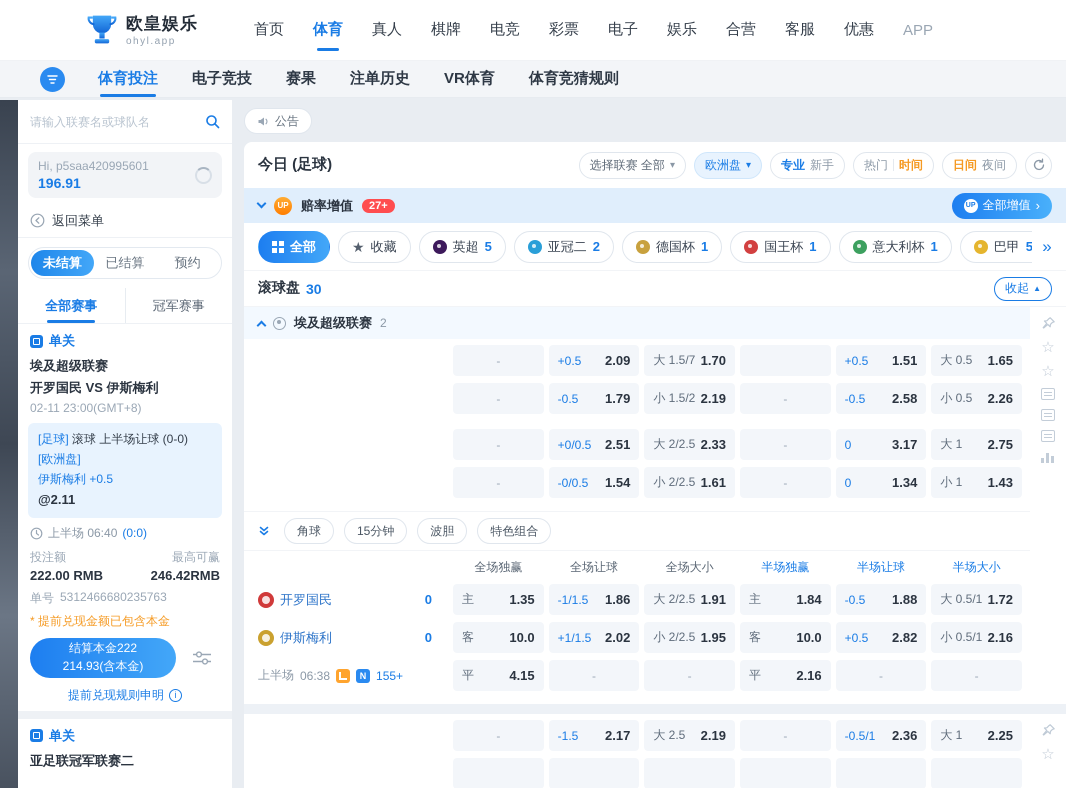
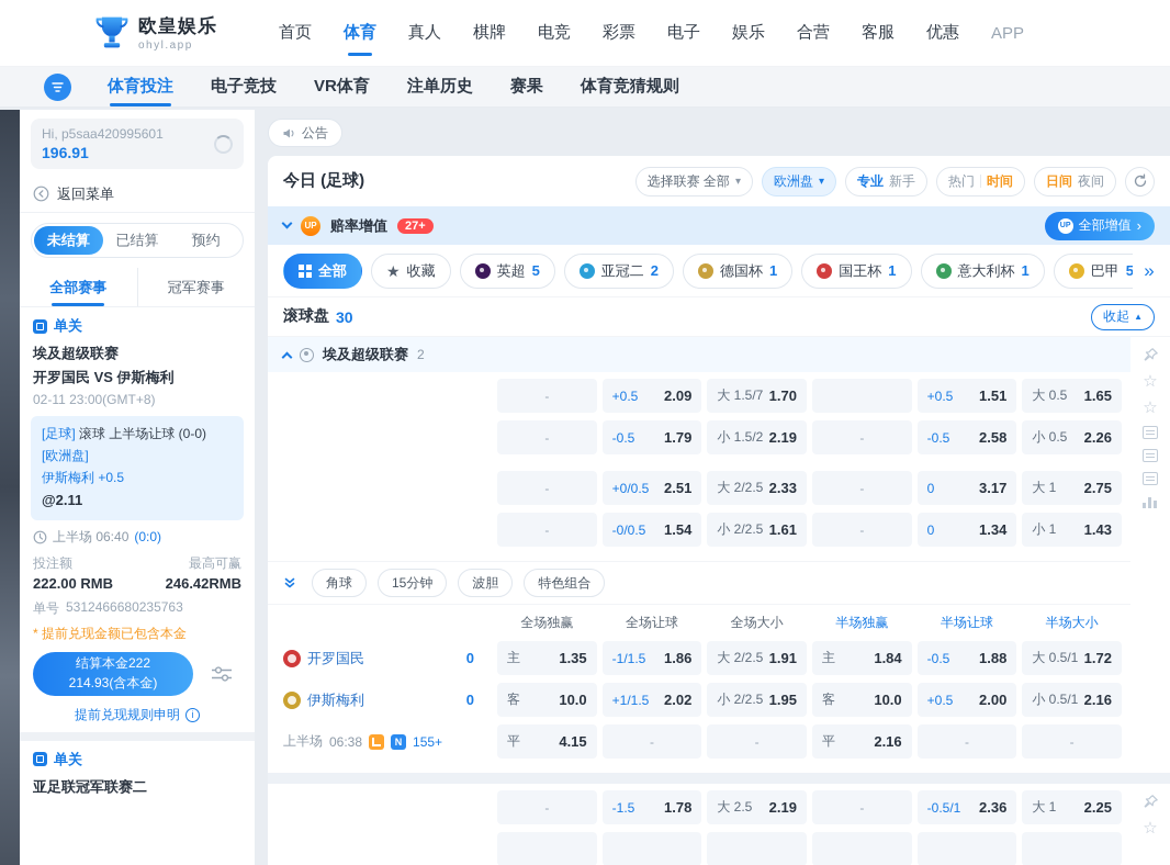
  欧皇娱乐
  ohyl.app
  首页
  体育
  真人
  棋牌
  电竞
  彩票
  电子
  娱乐
  合营
  客服
  优惠
  APP
  体育投注
  电子竞技
- 赛果
+ VR体育
  注单历史
- VR体育
+ 赛果
  体育竞猜规则
- 请输入联赛名或球队名
  Hi, p5saa420995601
  196.91
  返回菜单
  未结算
  已结算
  预约
  全部赛事
  冠军赛事
  单关
  埃及超级联赛
  开罗国民 VS 伊斯梅利
  02-11 23:00(GMT+8)
  [足球] 滚球 上半场让球 (0-0)
  [欧洲盘]
  伊斯梅利 +0.5
  @2.11
  上半场 06:40
  (0:0)
  投注额
  222.00 RMB
  最高可赢
  246.42RMB
  单号
  5312466680235763
  * 提前兑现金额已包含本金
  结算本金222
  214.93(含本金)
  提前兑现规则申明
  i
  单关
  亚足联冠军联赛二
  公告
  今日 (足球)
  选择联赛 全部
  ▾
  欧洲盘
  ▾
  专业
  新手
  热门
  时间
  日间
  夜间
  UP
  赔率增值
  27+
  全部增值
  ›
  全部
  ★
  收藏
  英超
  5
  亚冠二
  2
  德国杯
  1
  国王杯
  1
  意大利杯
  1
  巴甲
  5
  »
  滚球盘
  30
  收起
  ▲
  埃及超级联赛
  2
  -
  +0.5
  2.09
  大 1.5/7
  1.70
  +0.5
  1.51
  大 0.5
  1.65
  -
  -0.5
  1.79
  小 1.5/2
  2.19
  -
  -0.5
  2.58
  小 0.5
  2.26
  -
  +0/0.5
  2.51
  大 2/2.5
  2.33
  -
  0
  3.17
  大 1
  2.75
  -
  -0/0.5
  1.54
  小 2/2.5
  1.61
  -
  0
  1.34
  小 1
  1.43
  角球
  15分钟
  波胆
  特色组合
  全场独赢
  全场让球
  全场大小
  半场独赢
  半场让球
  半场大小
  开罗国民
  0
  主
  1.35
  -1/1.5
  1.86
  大 2/2.5
  1.91
  主
  1.84
  -0.5
  1.88
  大 0.5/1
  1.72
  伊斯梅利
  0
  客
  10.0
  +1/1.5
  2.02
  小 2/2.5
  1.95
  客
  10.0
  +0.5
- 2.82
+ 2.00
  小 0.5/1
  2.16
  上半场
  06:38
  N
  155+
  平
  4.15
  -
  -
  平
  2.16
  -
  -
  ☆
  ☆
  -
  -1.5
- 2.17
+ 1.78
  大 2.5
  2.19
  -
  -0.5/1
  2.36
  大 1
  2.25
  ☆
